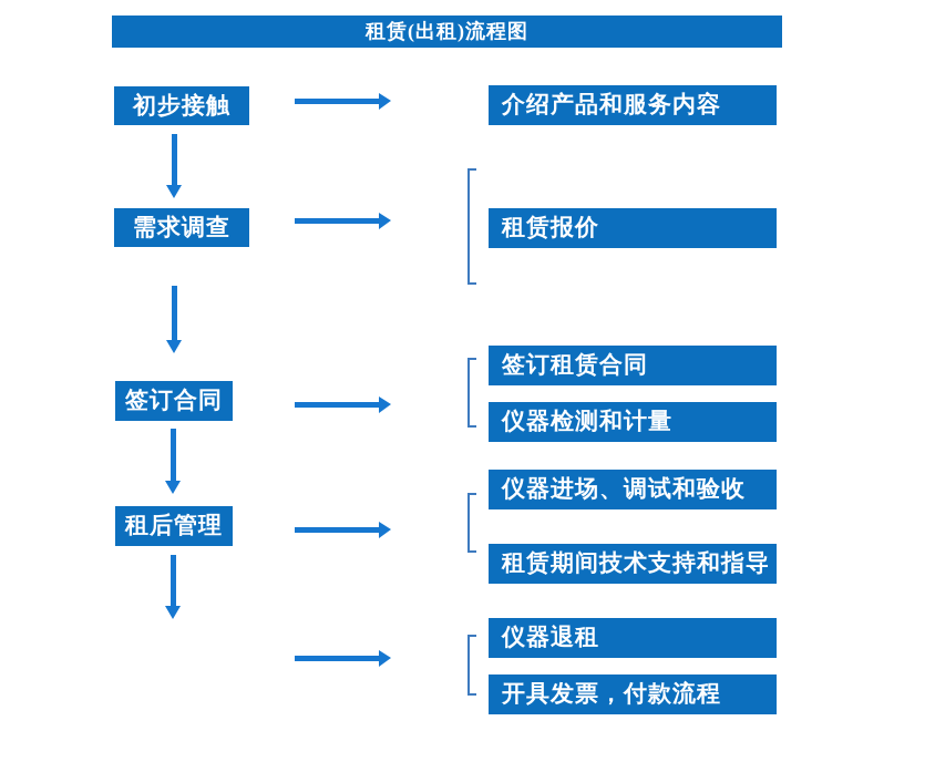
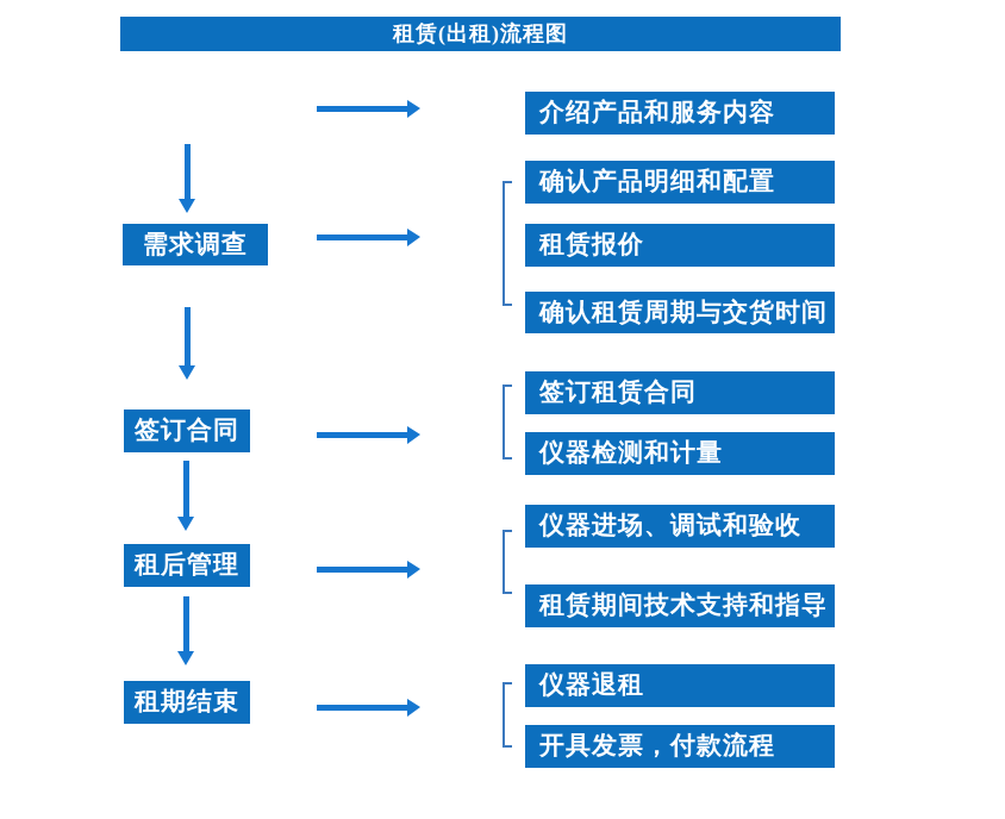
  租赁(出租)流程图
- 初步接触
  需求调查
  签订合同
  租后管理
+ 租期结束
  介绍产品和服务内容
+ 确认产品明细和配置
  租赁报价
+ 确认租赁周期与交货时间
  签订租赁合同
  仪器检测和计量
  仪器进场、调试和验收
  租赁期间技术支持和指导
  仪器退租
  开具发票，付款流程
